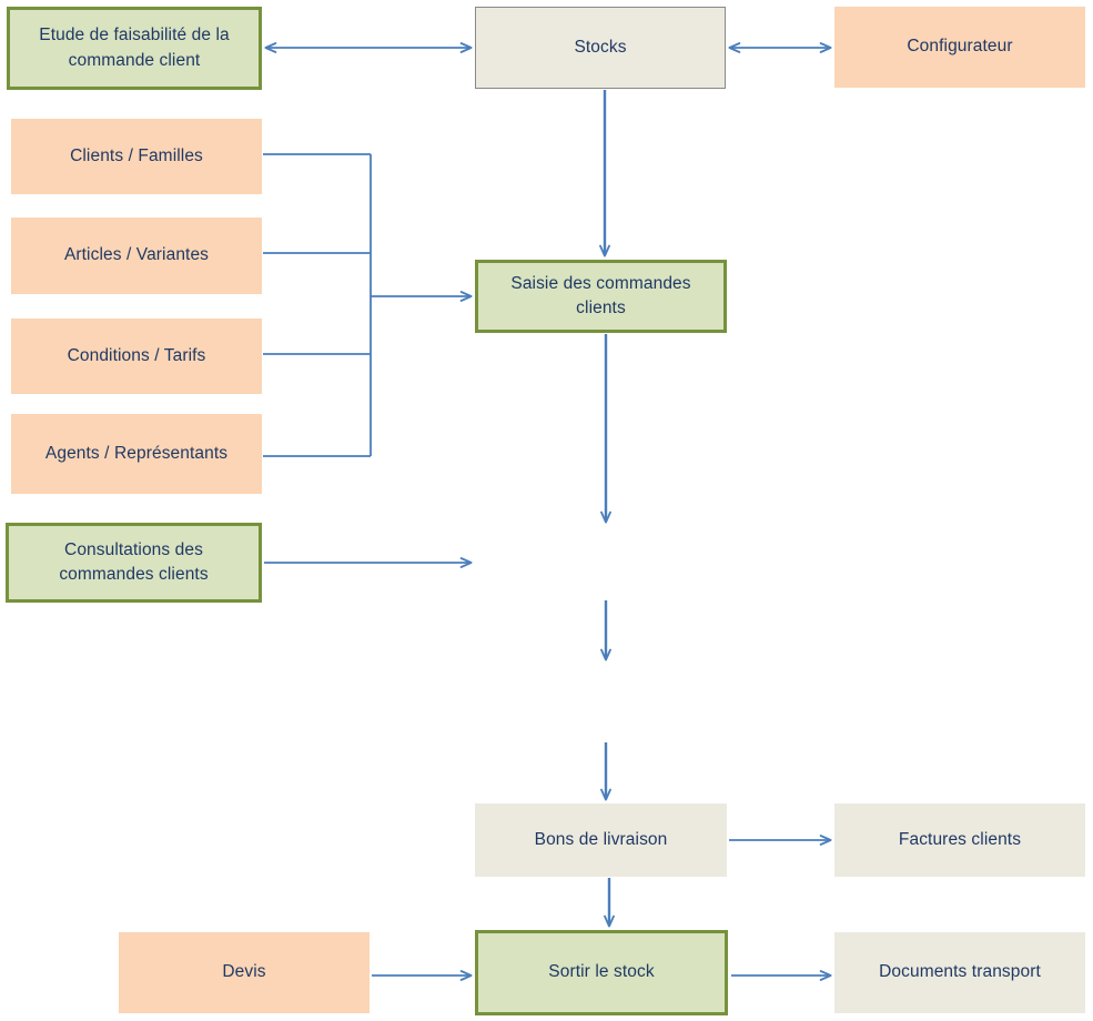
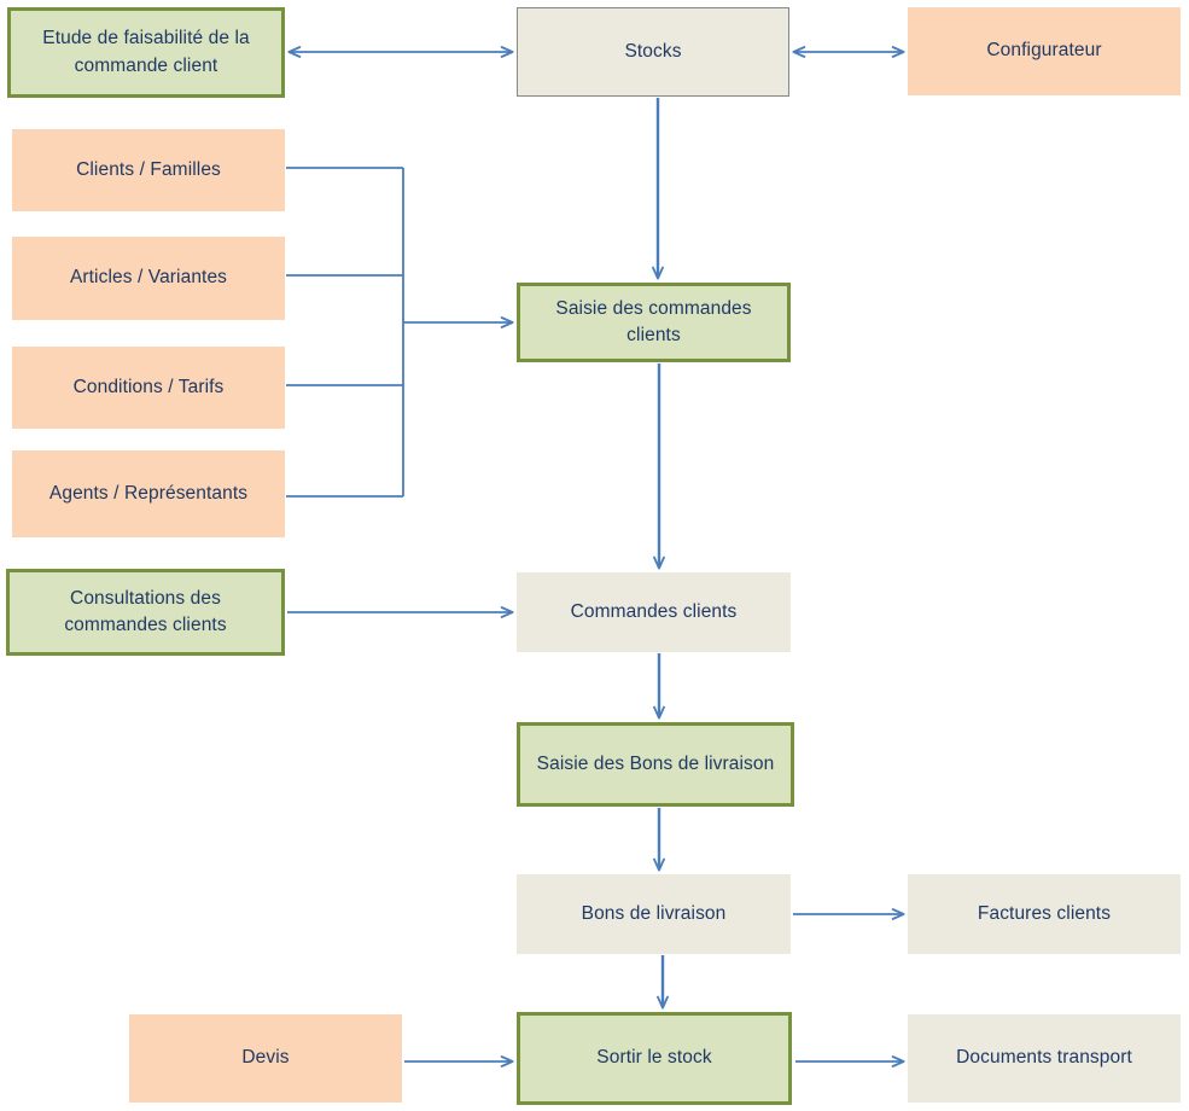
  Etude de faisabilité de la commande client
  Stocks
  Configurateur
  Clients / Familles
  Articles / Variantes
  Conditions / Tarifs
  Agents / Représentants
  Saisie des commandes clients
  Consultations des commandes clients
+ Commandes clients
+ Saisie des Bons de livraison
  Bons de livraison
  Factures clients
  Devis
  Sortir le stock
  Documents transport
